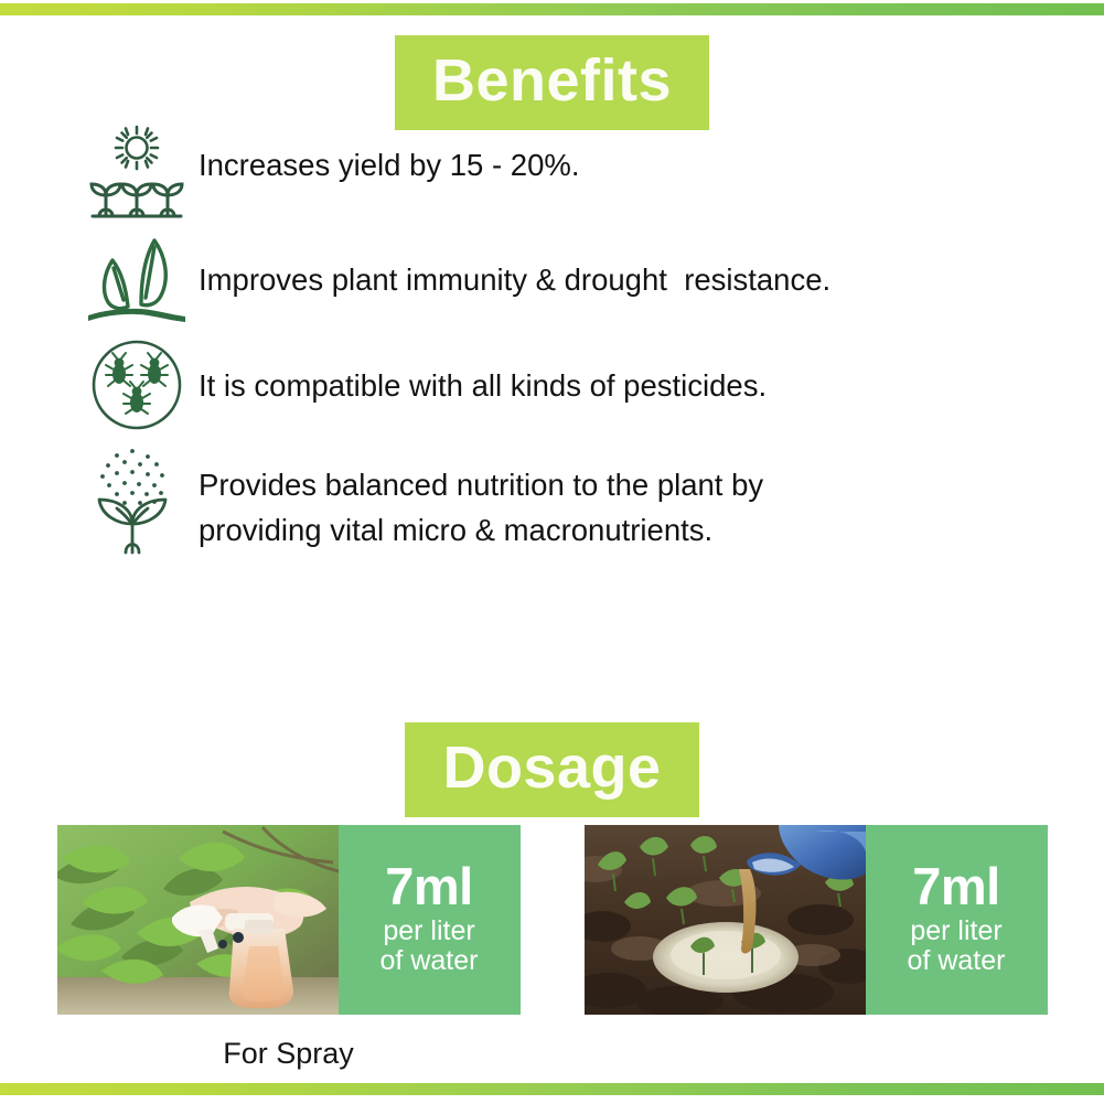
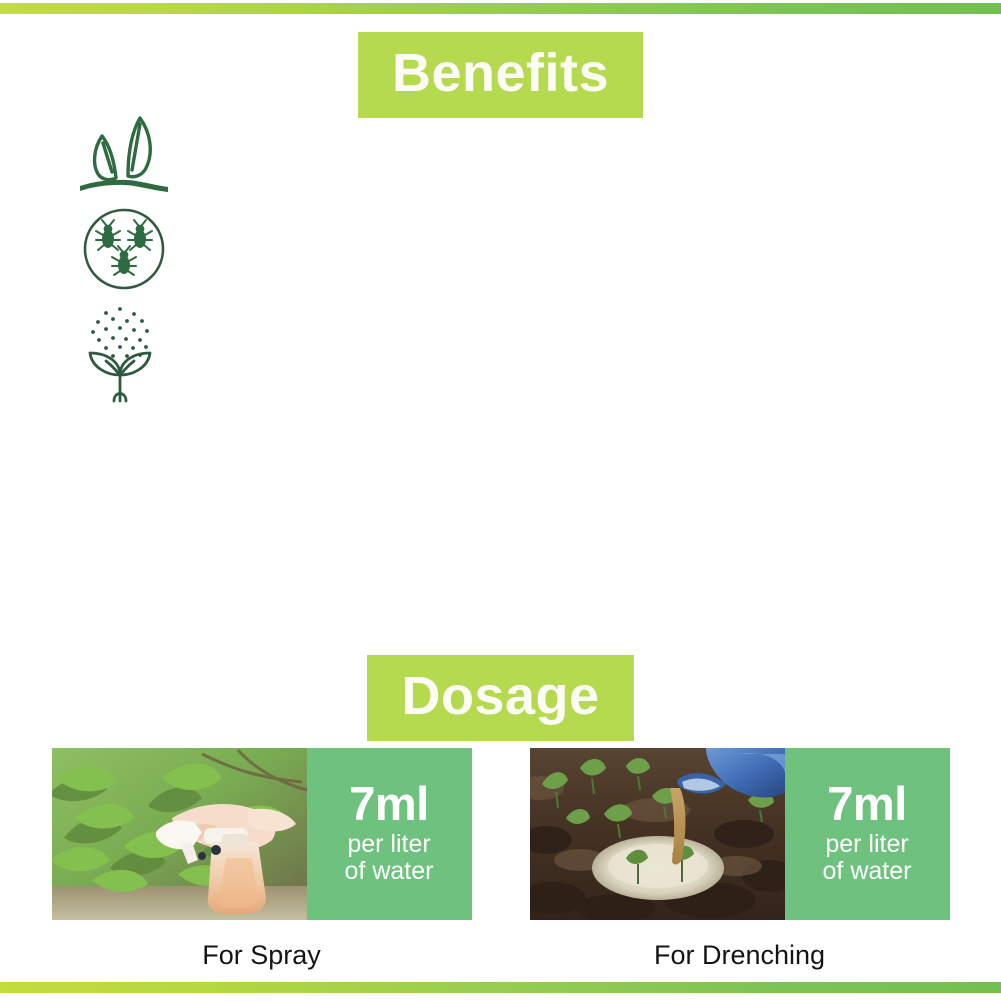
  Benefits
- Increases yield by 15 - 20%.
- Improves plant immunity & drought resistance.
- It is compatible with all kinds of pesticides.
- Provides balanced nutrition to the plant by
- providing vital micro & macronutrients.
  Dosage
  7ml
  per liter
  of water
  For Spray
  7ml
  per liter
  of water
+ For Drenching
